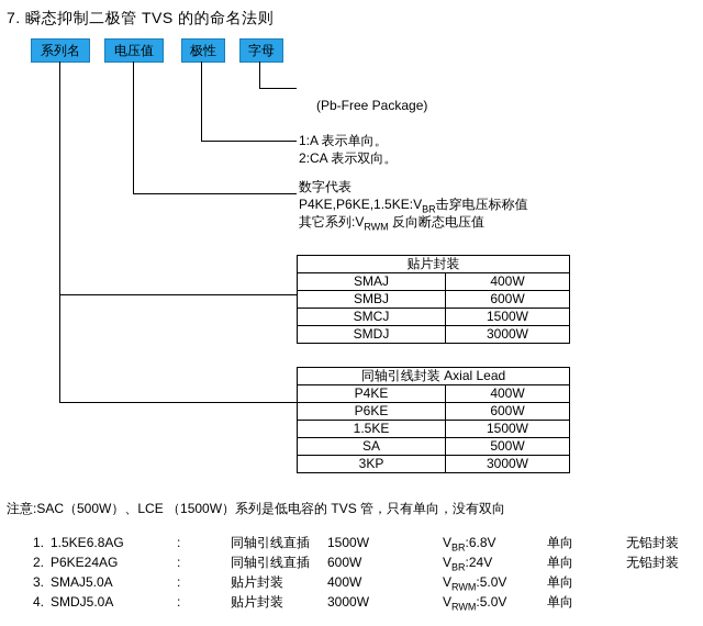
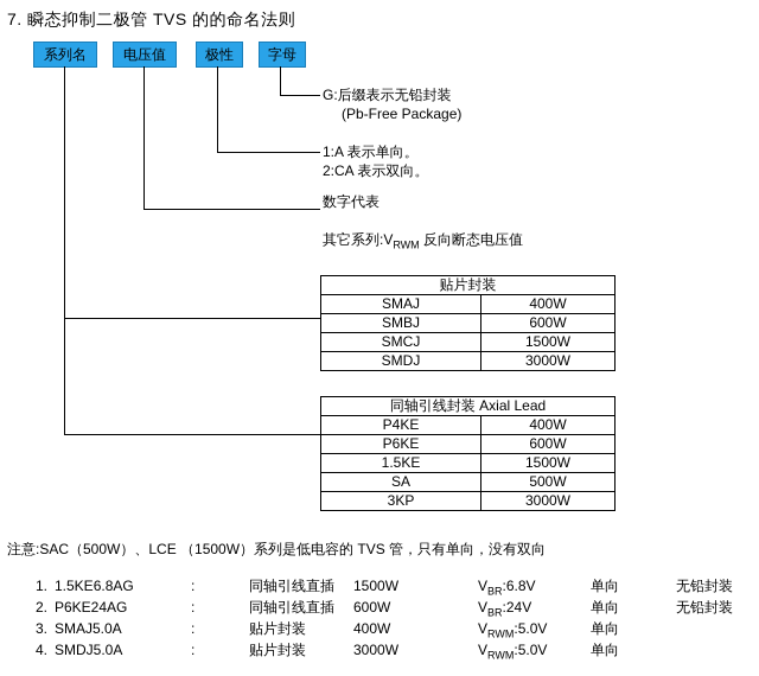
  7. 瞬态抑制二极管 TVS 的的命名法则
  系列名
  电压值
  极性
  字母
+ G:后缀表示无铅封装
  (Pb-Free Package)
  1:A 表示单向。
  2:CA 表示双向。
  数字代表
- P4KE,P6KE,1.5KE:VBR击穿电压标称值
  其它系列:VRWM 反向断态电压值
  贴片封装
  SMAJ	400W
  SMBJ	600W
  SMCJ	1500W
  SMDJ	3000W
  同轴引线封装 Axial Lead
  P4KE	400W
  P6KE	600W
  1.5KE	1500W
  SA	500W
  3KP	3000W
  注意:SAC（500W）、LCE （1500W）系列是低电容的 TVS 管，只有单向，没有双向
  1.
  1.5KE6.8AG
  :
  同轴引线直插
  1500W
  VBR:6.8V
  单向
  无铅封装
  2.
  P6KE24AG
  :
  同轴引线直插
  600W
  VBR:24V
  单向
  无铅封装
  3.
  SMAJ5.0A
  :
  贴片封装
  400W
  VRWM:5.0V
  单向
  4.
  SMDJ5.0A
  :
  贴片封装
  3000W
  VRWM:5.0V
  单向
